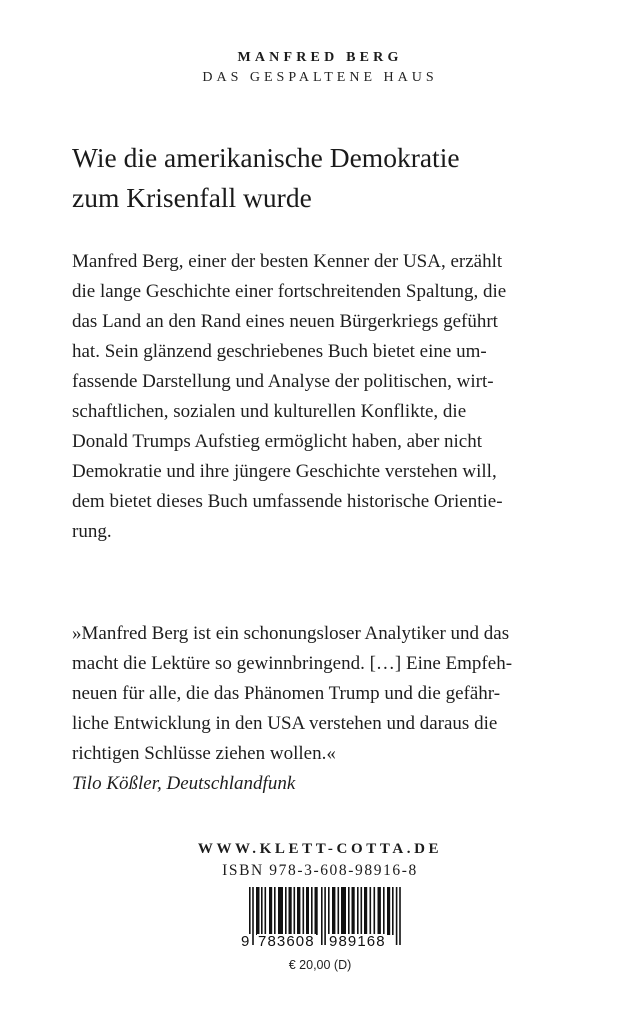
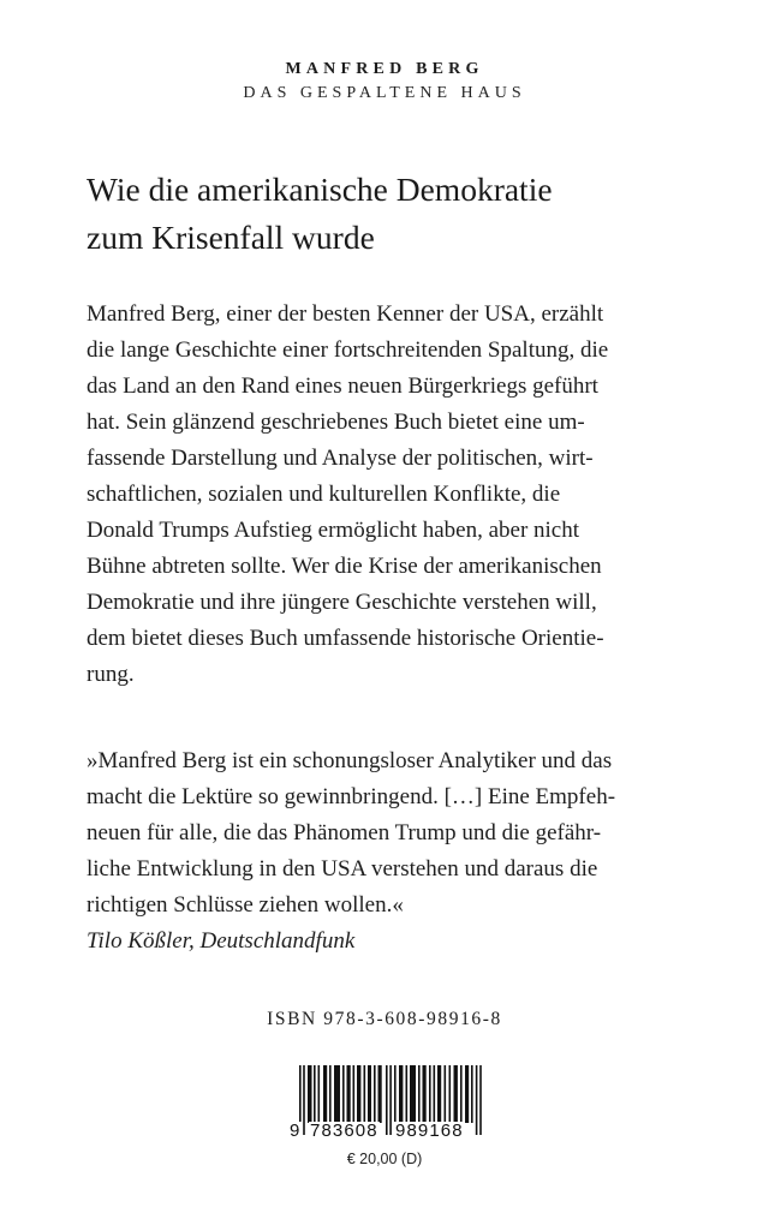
  MANFRED BERG
  DAS GESPALTENE HAUS
  Wie die amerikanische Demokratie
  zum Krisenfall wurde
  Manfred Berg, einer der besten Kenner der USA, erzählt
  die lange Geschichte einer fortschreitenden Spaltung, die
  das Land an den Rand eines neuen Bürgerkriegs geführt
  hat. Sein glänzend geschriebenes Buch bietet eine um-
  fassende Darstellung und Analyse der politischen, wirt-
  schaftlichen, sozialen und kulturellen Konflikte, die
  Donald Trumps Aufstieg ermöglicht haben, aber nicht
+ Bühne abtreten sollte. Wer die Krise der amerikanischen
  Demokratie und ihre jüngere Geschichte verstehen will,
  dem bietet dieses Buch umfassende historische Orientie-
  rung.
  »Manfred Berg ist ein schonungsloser Analytiker und das
  macht die Lektüre so gewinnbringend. […] Eine Empfeh-
  neuen für alle, die das Phänomen Trump und die gefähr-
  liche Entwicklung in den USA verstehen und daraus die
  richtigen Schlüsse ziehen wollen.«
  Tilo Kößler, Deutschlandfunk
- WWW.KLETT-COTTA.DE
  ISBN 978-3-608-98916-8
  9
  783608
  989168
  € 20,00 (D)
